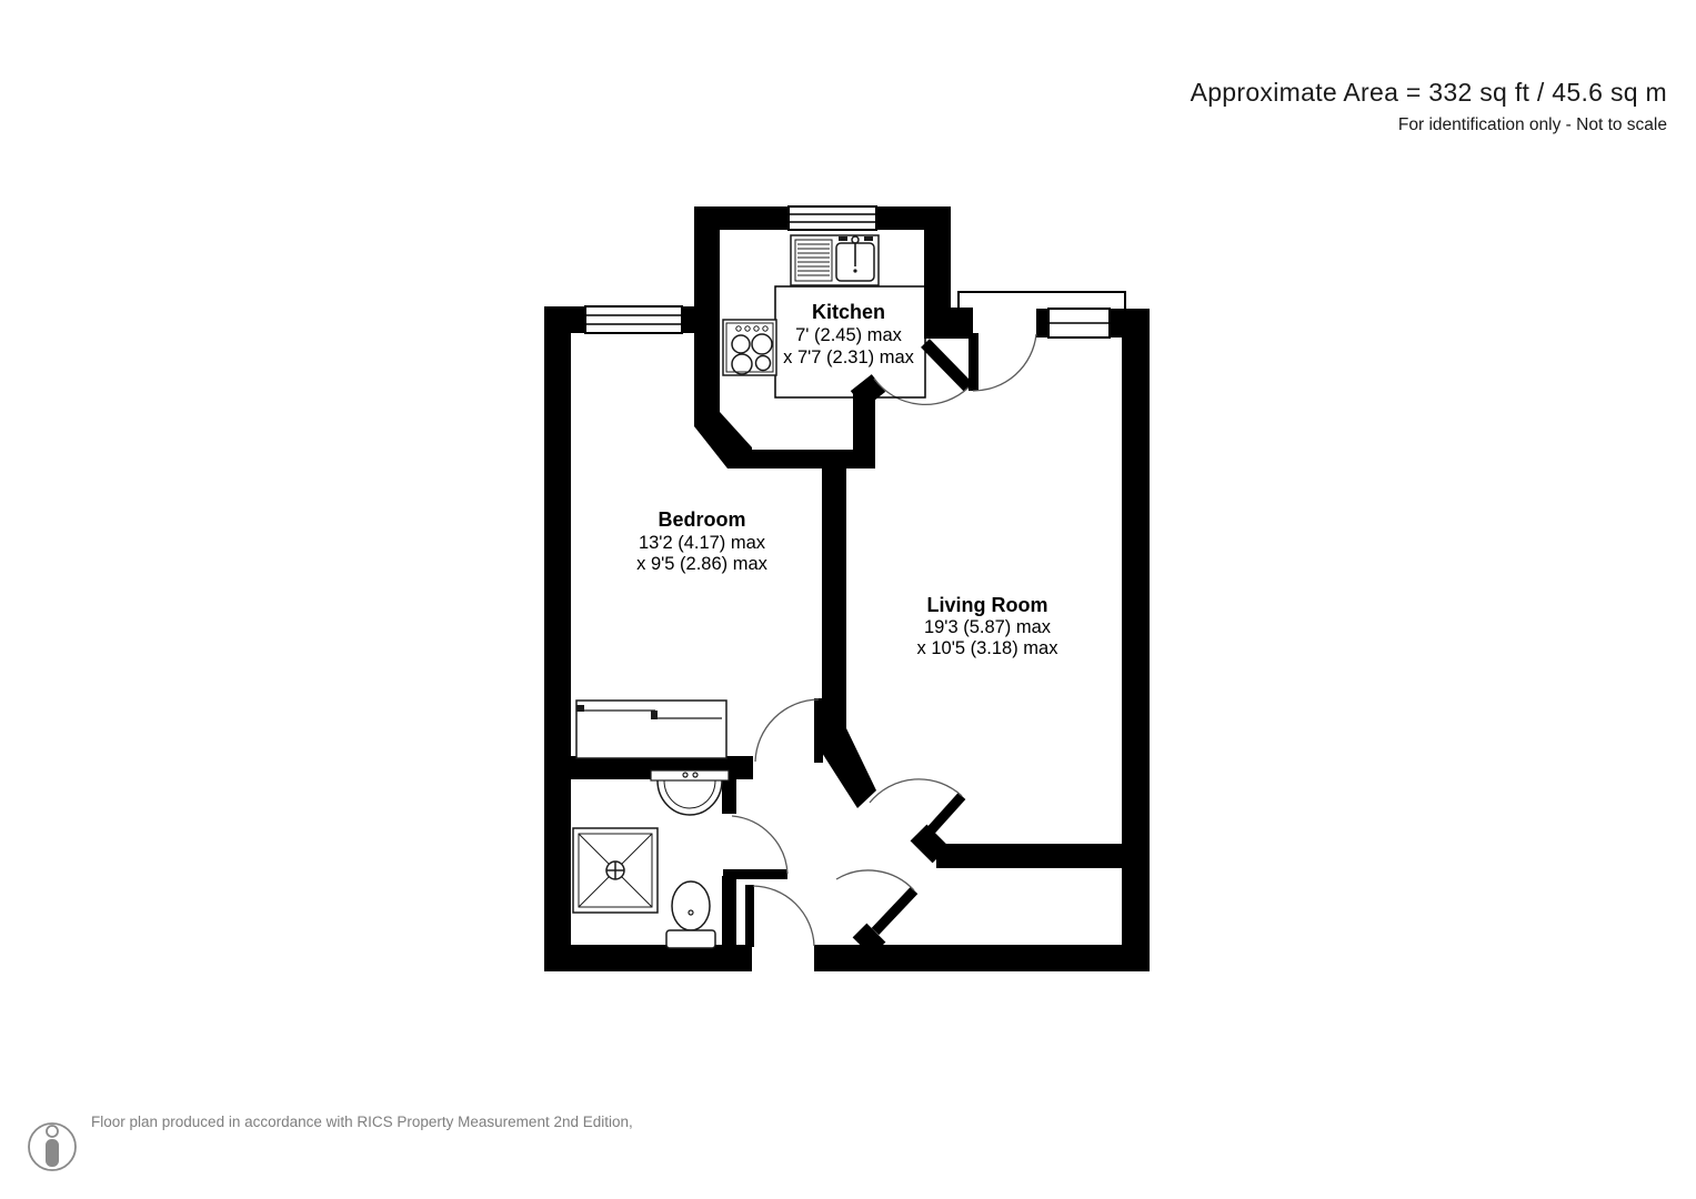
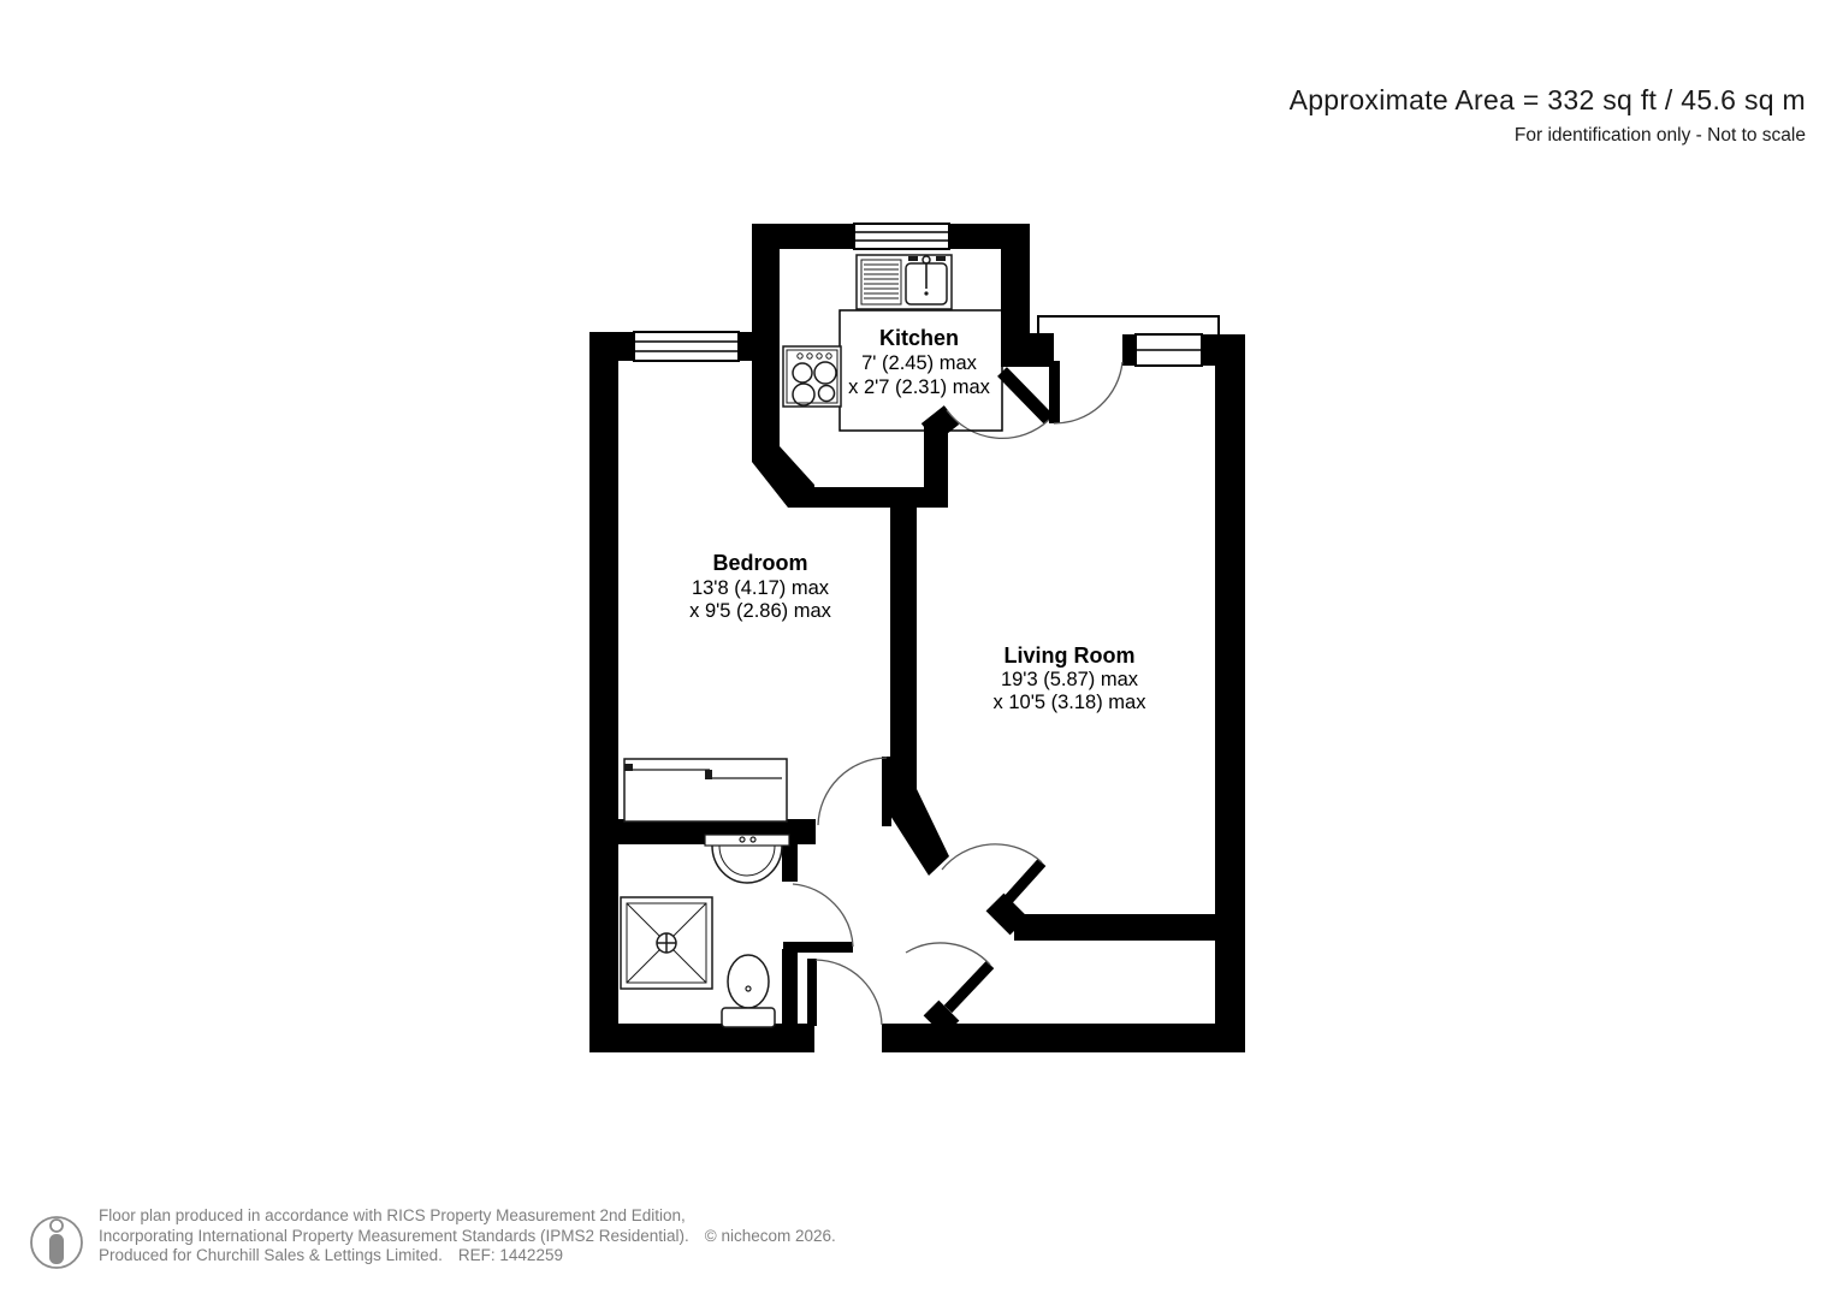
  Approximate Area = 332 sq ft / 45.6 sq m
  For identification only - Not to scale
  Kitchen
  7' (2.45) max
- x 7'7 (2.31) max
+ x 2'7 (2.31) max
  Bedroom
- 13'2 (4.17) max
+ 13'8 (4.17) max
  x 9'5 (2.86) max
  Living Room
  19'3 (5.87) max
  x 10'5 (3.18) max
  Floor plan produced in accordance with RICS Property Measurement 2nd Edition,
+ Incorporating International Property Measurement Standards (IPMS2 Residential). © nichecom 2026.
+ Produced for Churchill Sales & Lettings Limited. REF: 1442259
